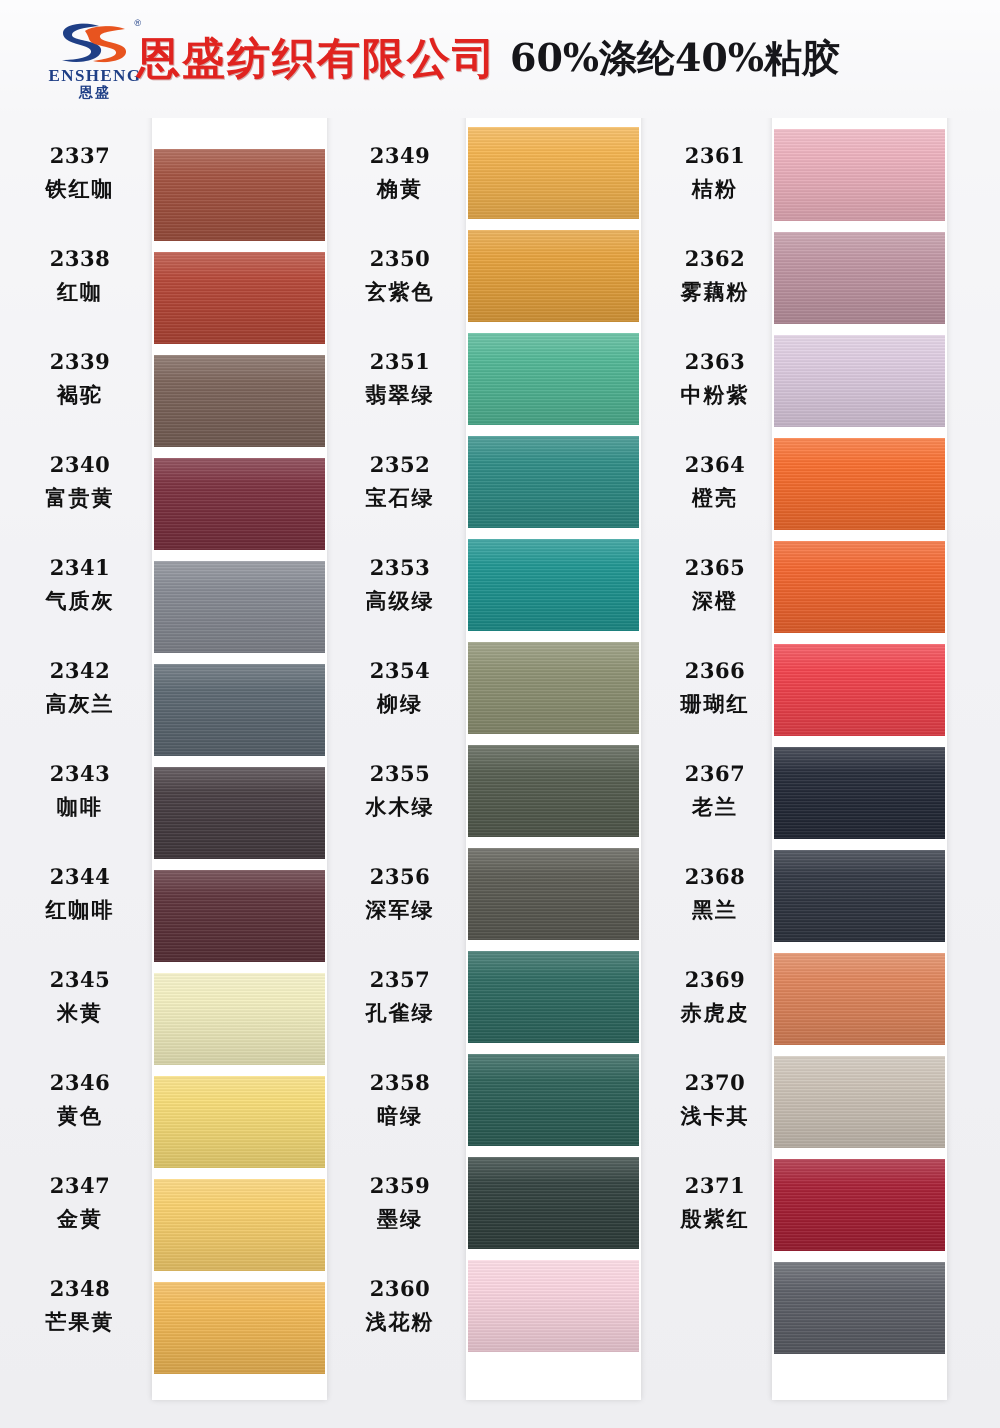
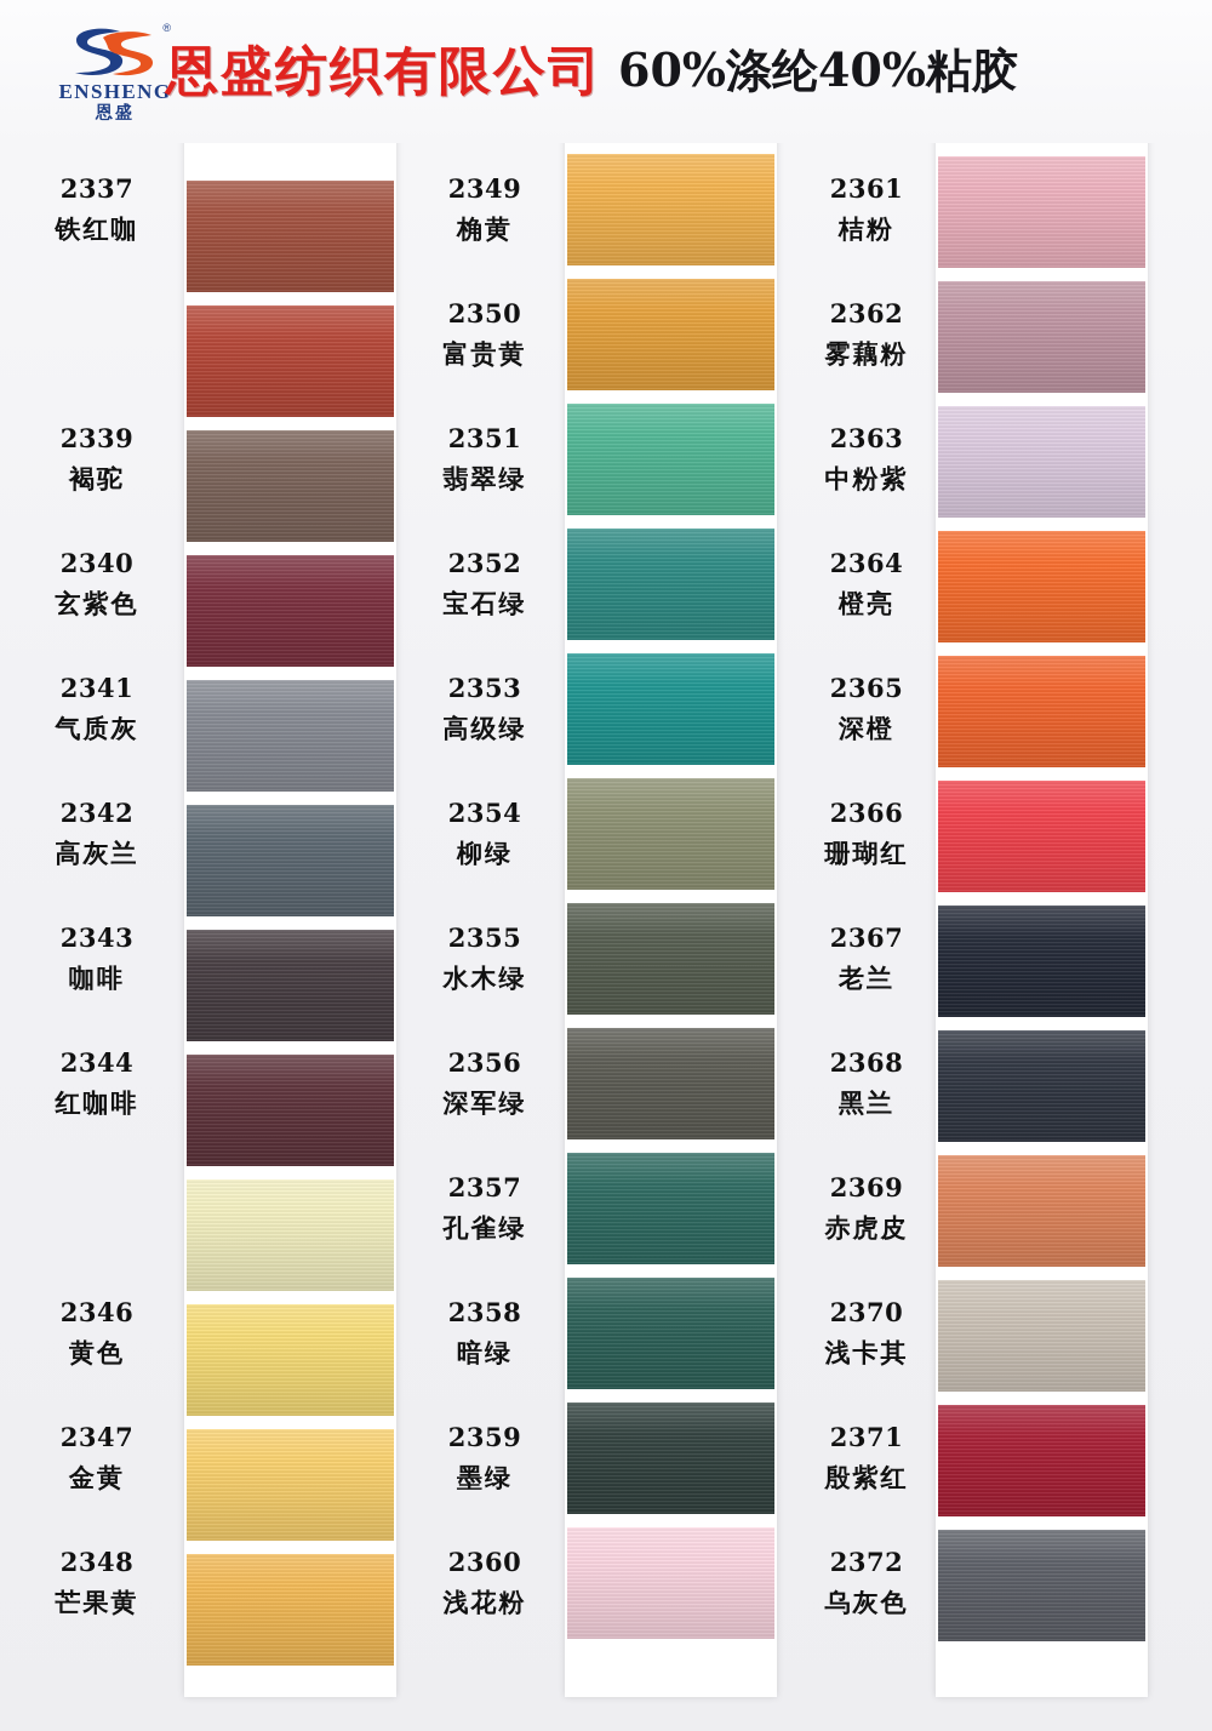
  ®
  ENSHENG
  恩盛
  恩盛纺织有限公司
  60%涤纶40%粘胶
  2337
  铁红咖
- 2338
- 红咖
  2339
  褐驼
  2340
- 富贵黄
+ 玄紫色
  2341
  气质灰
  2342
  高灰兰
  2343
  咖啡
  2344
  红咖啡
- 2345
- 米黄
  2346
  黄色
  2347
  金黄
  2348
  芒果黄
  2349
  桷黄
  2350
- 玄紫色
+ 富贵黄
  2351
  翡翠绿
  2352
  宝石绿
  2353
  高级绿
  2354
  柳绿
  2355
  水木绿
  2356
  深军绿
  2357
  孔雀绿
  2358
  暗绿
  2359
  墨绿
  2360
  浅花粉
  2361
  桔粉
  2362
  雾藕粉
  2363
  中粉紫
  2364
  橙亮
  2365
  深橙
  2366
  珊瑚红
  2367
  老兰
  2368
  黑兰
  2369
  赤虎皮
  2370
  浅卡其
  2371
  殷紫红
+ 2372
+ 乌灰色
